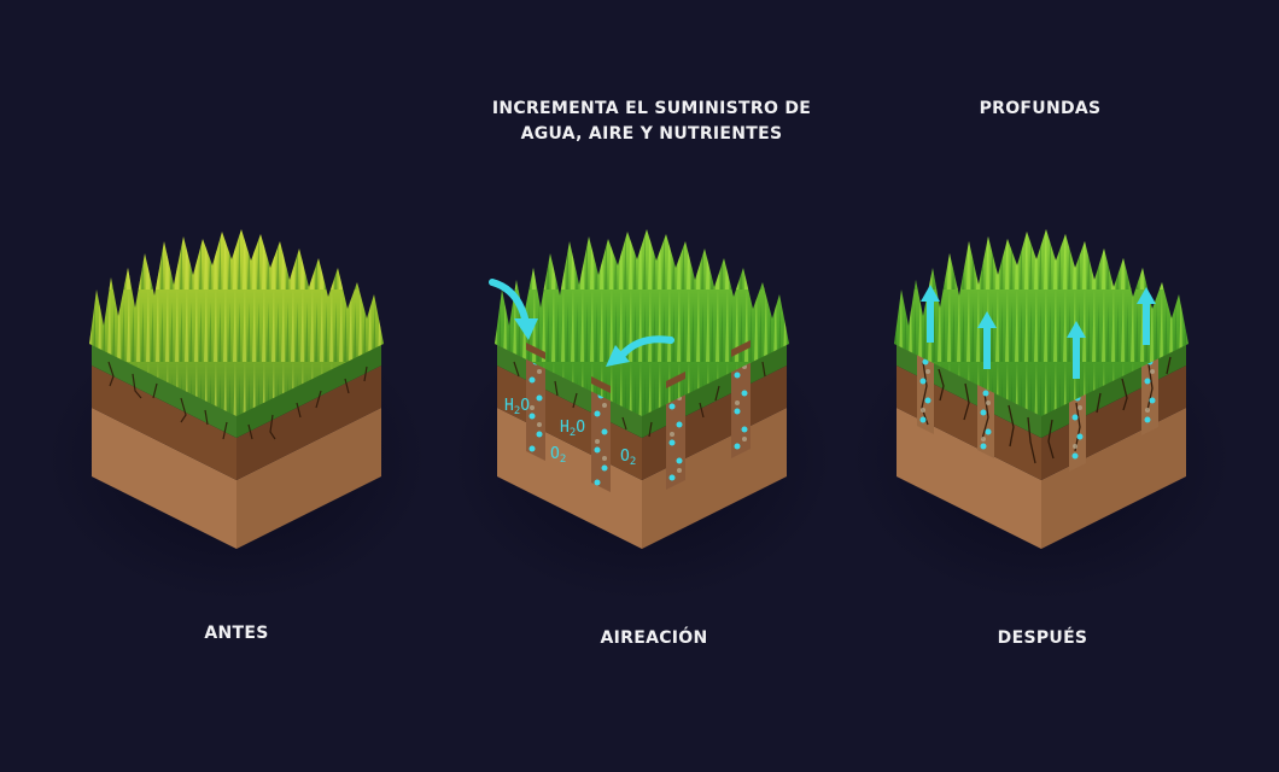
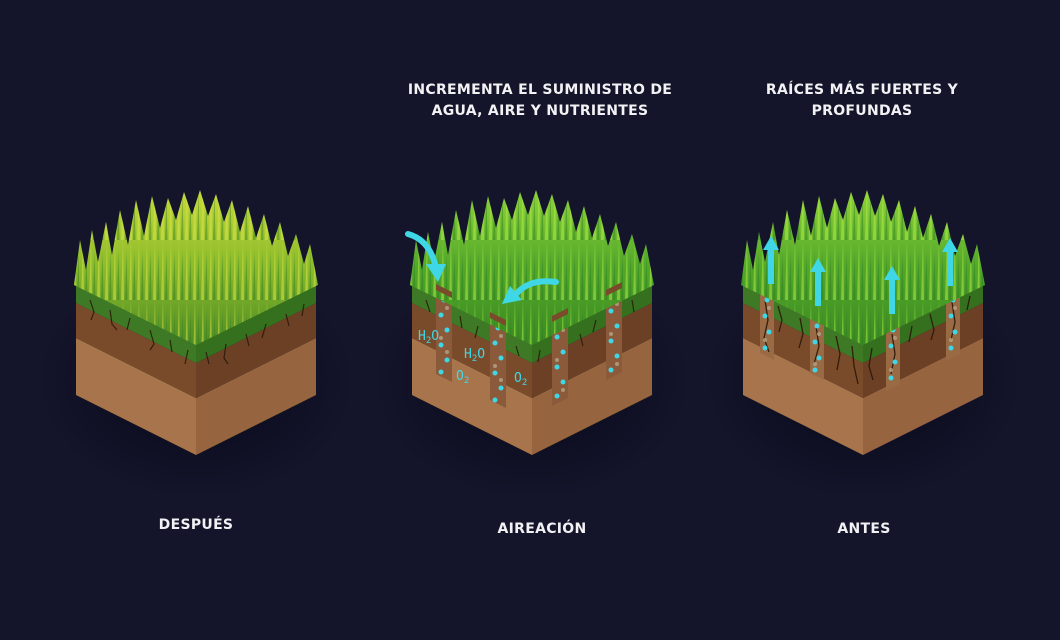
  H2O
  H2O
  O2
  O2
  INCREMENTA EL SUMINISTRO DE
  AGUA, AIRE Y NUTRIENTES
+ RAÍCES MÁS FUERTES Y
  PROFUNDAS
- ANTES
+ DESPUÉS
  AIREACIÓN
- DESPUÉS
+ ANTES
